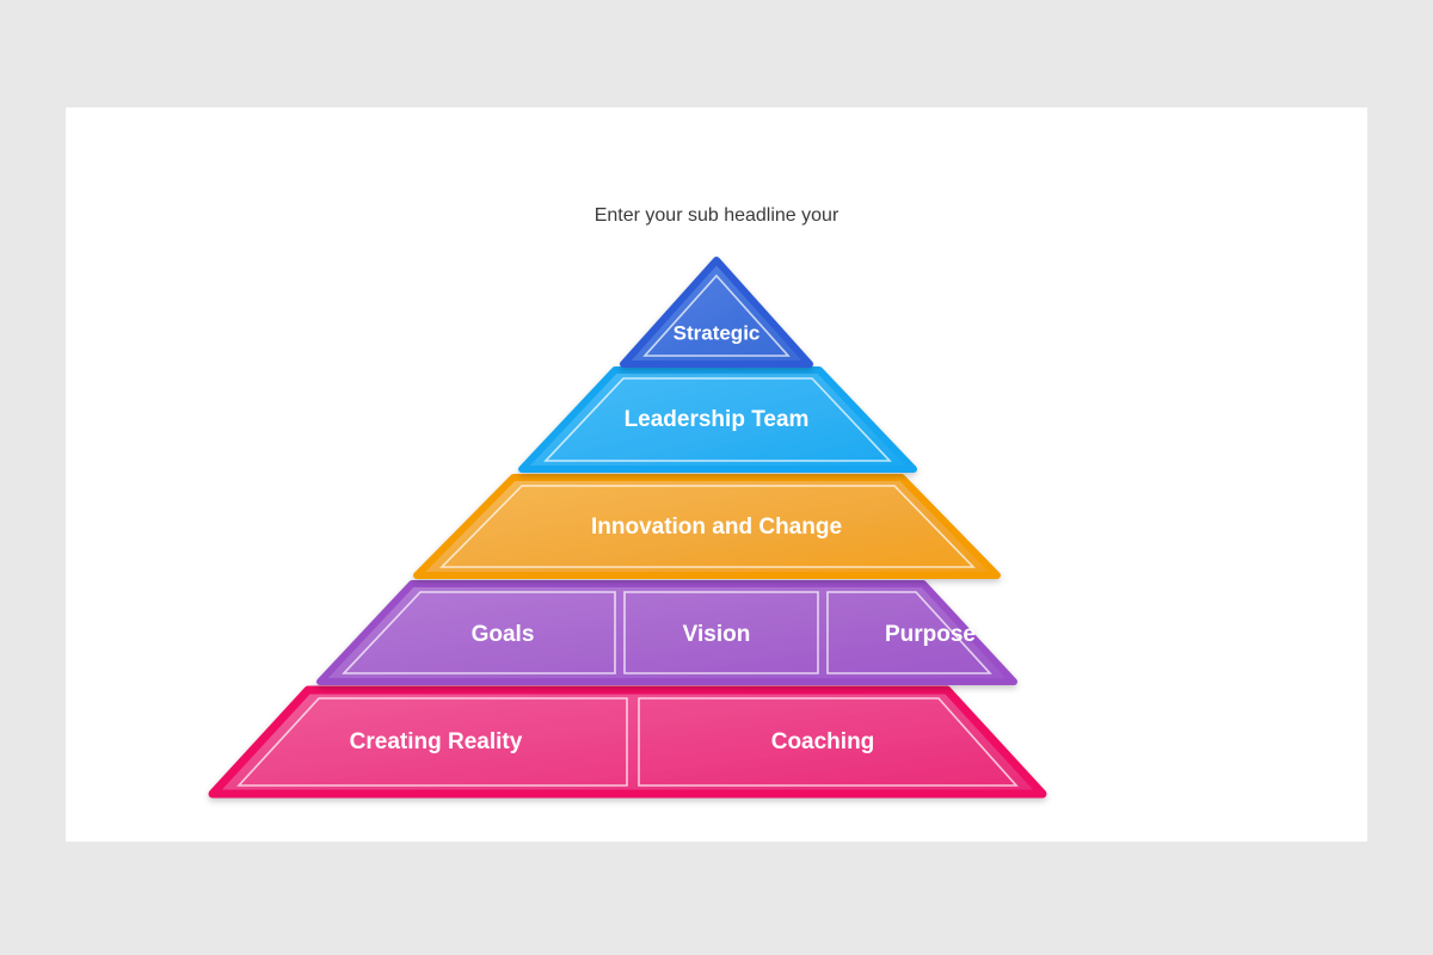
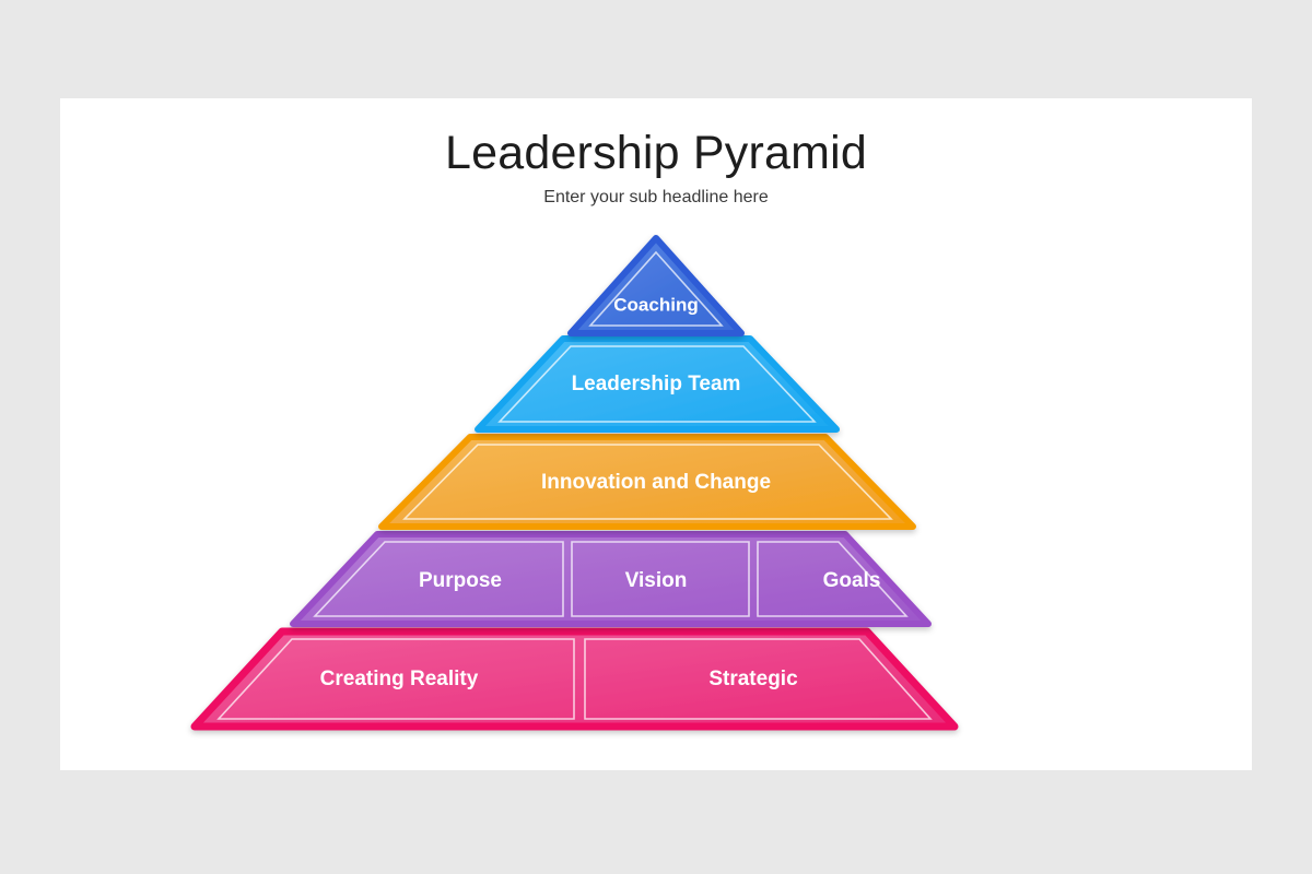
+ Leadership Pyramid
- Enter your sub headline your
+ Enter your sub headline here
  Creating Reality
- Coaching
+ Strategic
- Goals
+ Purpose
  Vision
- Purpose
+ Goals
  Innovation and Change
  Leadership Team
- Strategic
+ Coaching
